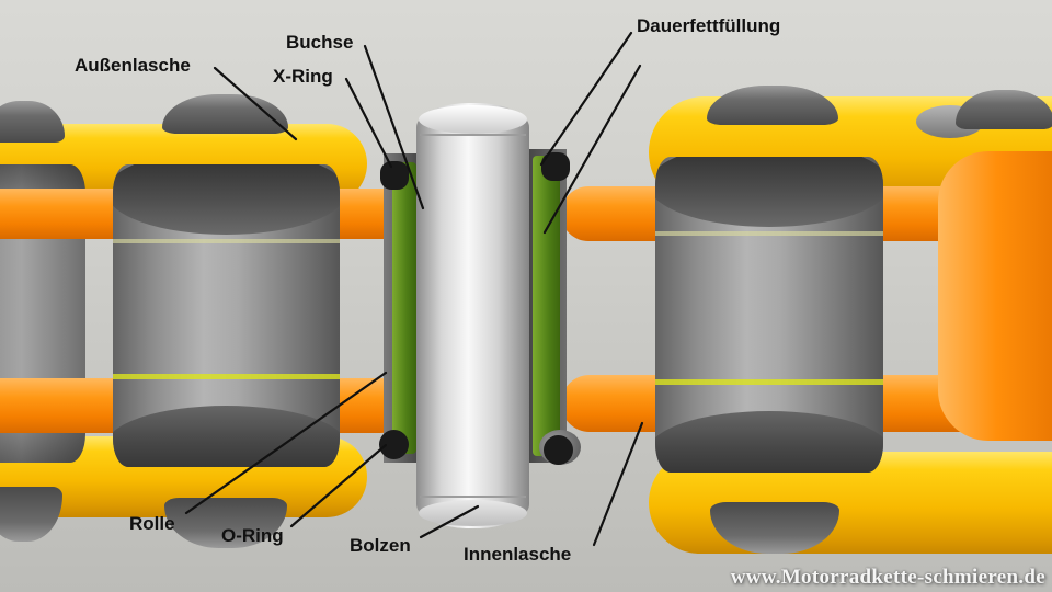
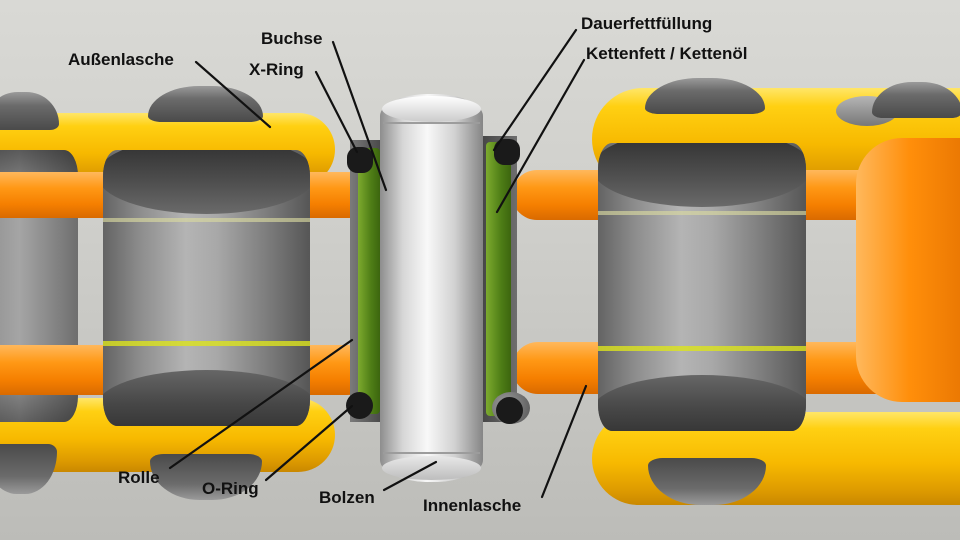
  Außenlasche
  Buchse
  X-Ring
  Dauerfettfüllung
+ Kettenfett / Kettenöl
  Rolle
  O-Ring
  Bolzen
  Innenlasche
- www.Motorradkette-schmieren.de
